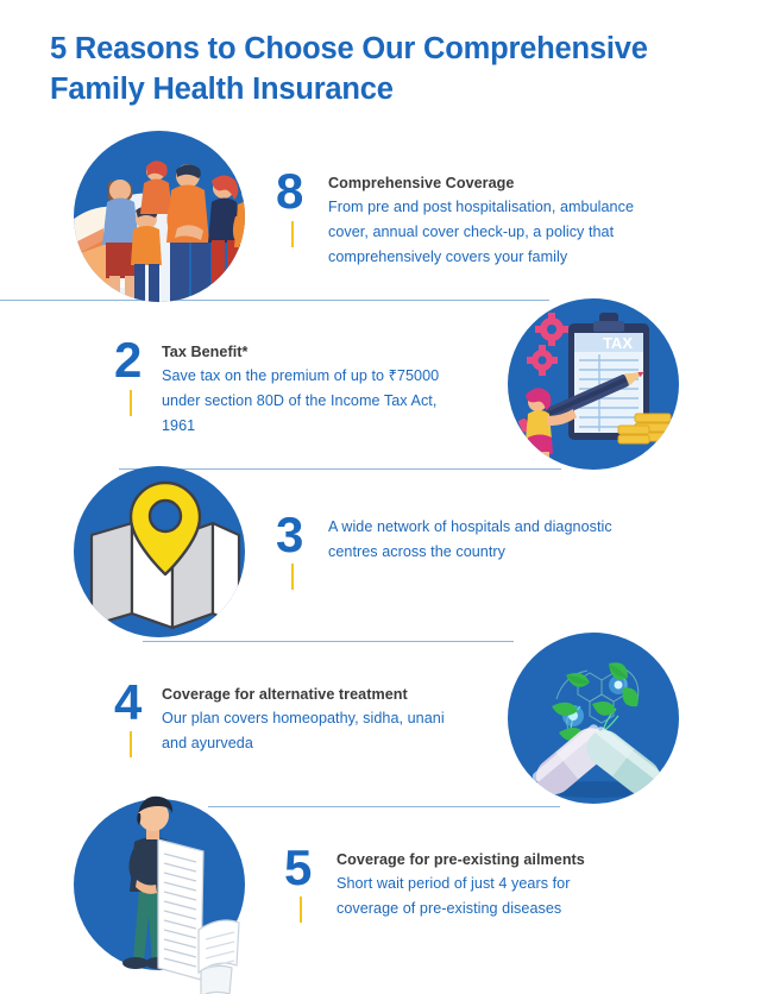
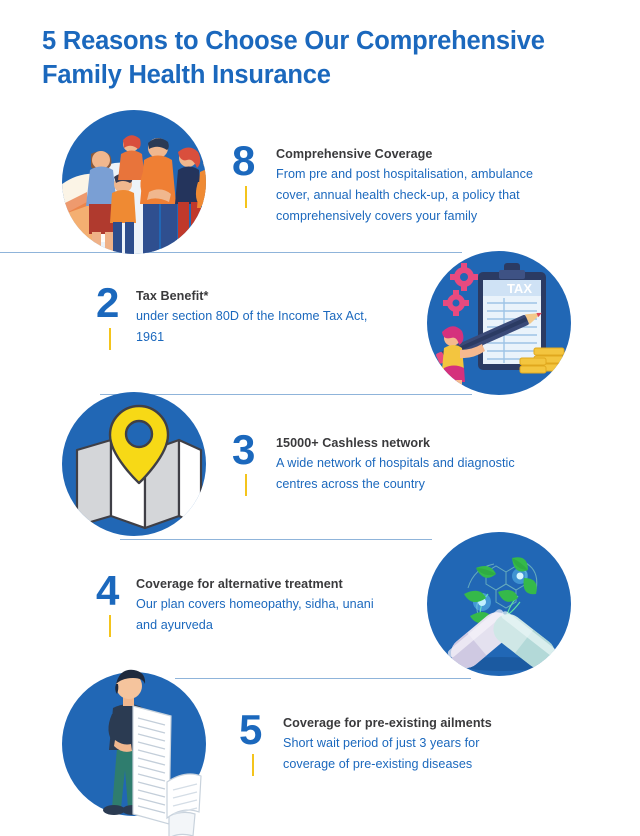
  5 Reasons to Choose Our Comprehensive
  Family Health Insurance
  8
  Comprehensive Coverage
  From pre and post hospitalisation, ambulance
- cover, annual cover check-up, a policy that
+ cover, annual health check-up, a policy that
  comprehensively covers your family
  TAX
  2
  Tax Benefit*
- Save tax on the premium of up to ₹75000
  under section 80D of the Income Tax Act,
  1961
  3
+ 15000+ Cashless network
  A wide network of hospitals and diagnostic
  centres across the country
  4
  Coverage for alternative treatment
  Our plan covers homeopathy, sidha, unani
  and ayurveda
  5
  Coverage for pre-existing ailments
- Short wait period of just 4 years for
+ Short wait period of just 3 years for
  coverage of pre-existing diseases
